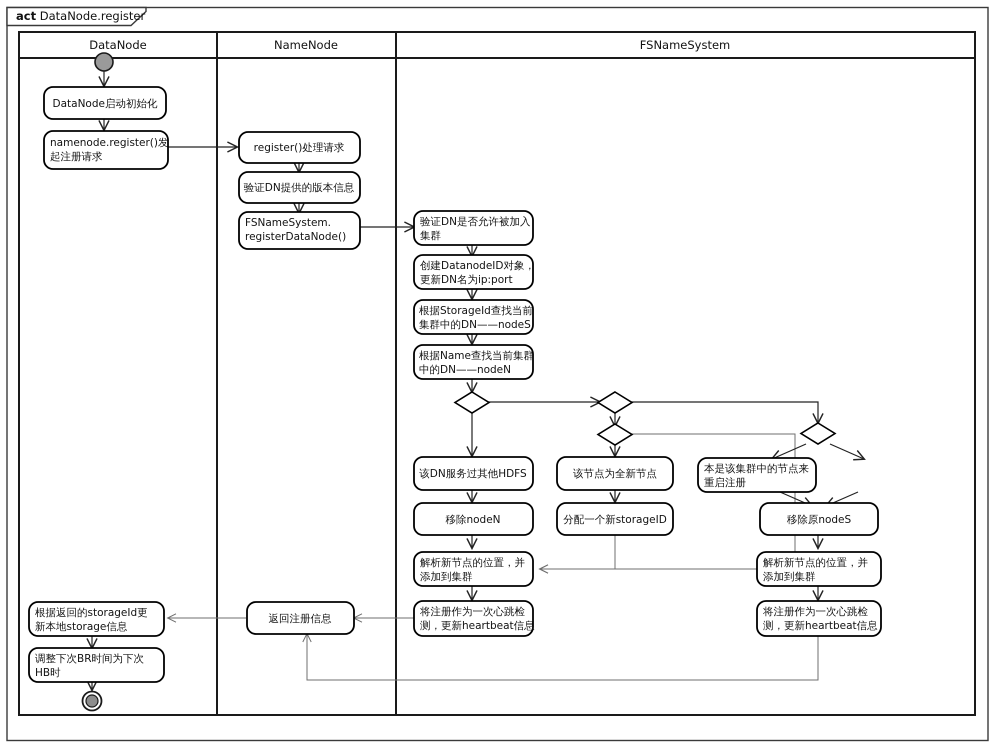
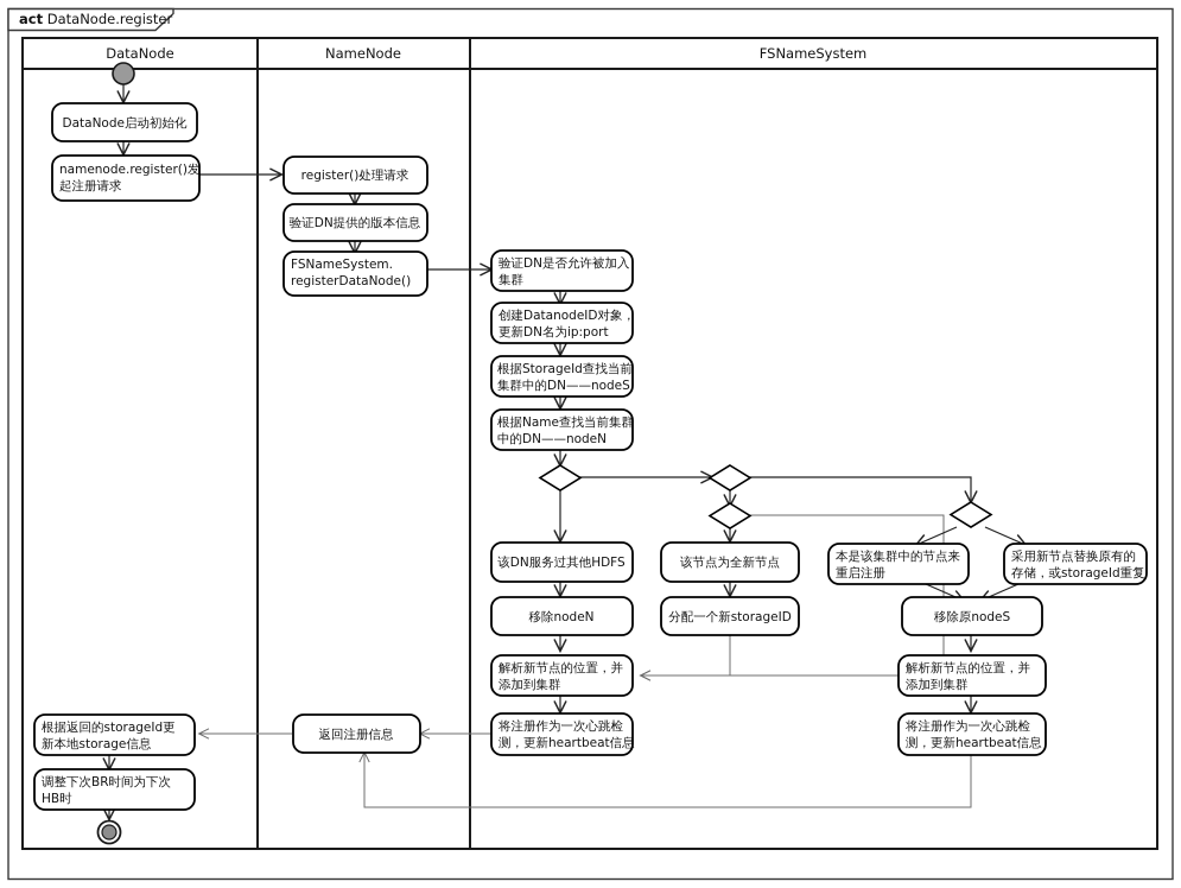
  DataNode启动初始化
  namenode.register()发
  起注册请求
  根据返回的storageId更
  新本地storage信息
  调整下次BR时间为下次
  HB时
  register()处理请求
  验证DN提供的版本信息
  FSNameSystem.
  registerDataNode()
  返回注册信息
  验证DN是否允许被加入
  集群
  创建DatanodeID对象，
  更新DN名为ip:port
  根据StorageId查找当前
  集群中的DN——nodeS
  根据Name查找当前集群
  中的DN——nodeN
  该DN服务过其他HDFS
  移除nodeN
  该节点为全新节点
  分配一个新storageID
  本是该集群中的节点来
  重启注册
+ 采用新节点替换原有的
+ 存储，或storageId重复
  移除原nodeS
  解析新节点的位置，并
  添加到集群
  将注册作为一次心跳检
  测，更新heartbeat信息
  解析新节点的位置，并
  添加到集群
  将注册作为一次心跳检
  测，更新heartbeat信息
  act DataNode.register
  DataNode
  NameNode
  FSNameSystem
